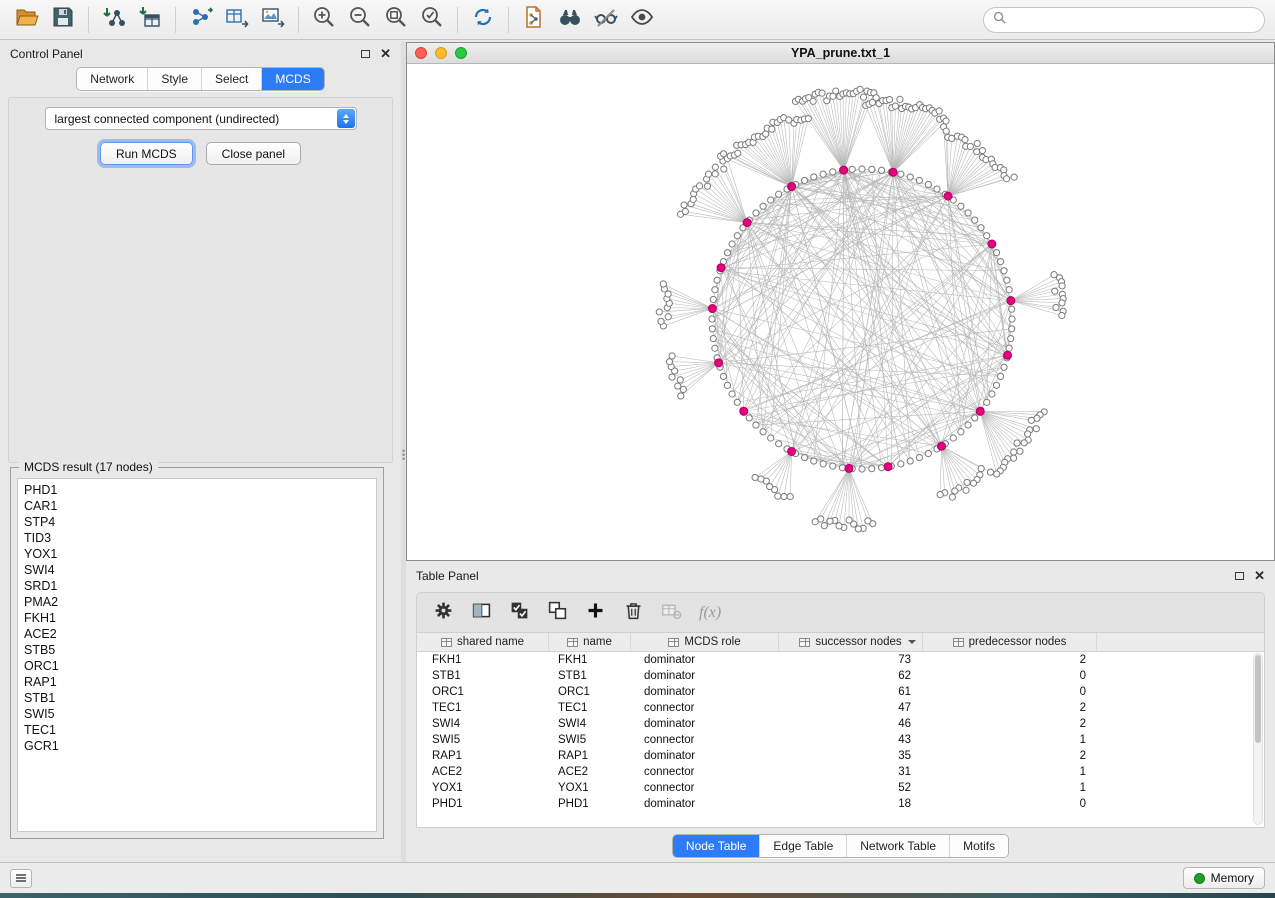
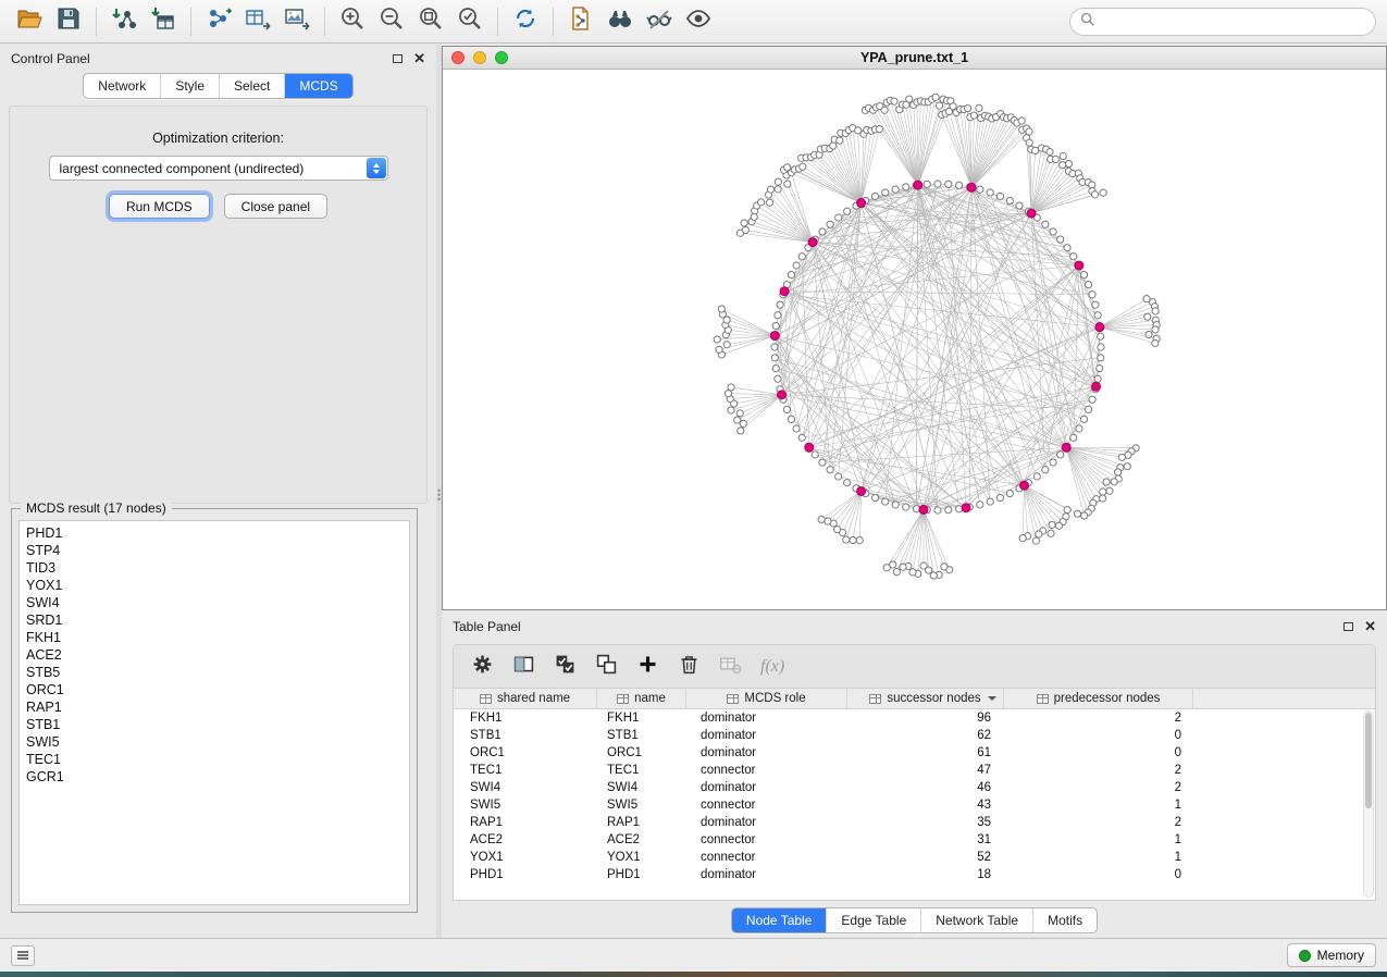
  Control Panel
  ✕
  Network
  Style
  Select
  MCDS
+ Optimization criterion:
  largest connected component (undirected)
  Run MCDS
  Close panel
  MCDS result (17 nodes)
  PHD1
- CAR1
  STP4
  TID3
  YOX1
  SWI4
  SRD1
- PMA2
  FKH1
  ACE2
  STB5
  ORC1
  RAP1
  STB1
  SWI5
  TEC1
  GCR1
  •
  •
  •
  YPA_prune.txt_1
  Table Panel
  ✕
  f(x)
  shared name
  name
  MCDS role
  successor nodes
  predecessor nodes
  FKH1
  FKH1
  dominator
- 73
+ 96
  2
  STB1
  STB1
  dominator
  62
  0
  ORC1
  ORC1
  dominator
  61
  0
  TEC1
  TEC1
  connector
  47
  2
  SWI4
  SWI4
  dominator
  46
  2
  SWI5
  SWI5
  connector
  43
  1
  RAP1
  RAP1
  dominator
  35
  2
  ACE2
  ACE2
  connector
  31
  1
  YOX1
  YOX1
  connector
  52
  1
  PHD1
  PHD1
  dominator
  18
  0
  Node Table
  Edge Table
  Network Table
  Motifs
  Memory
